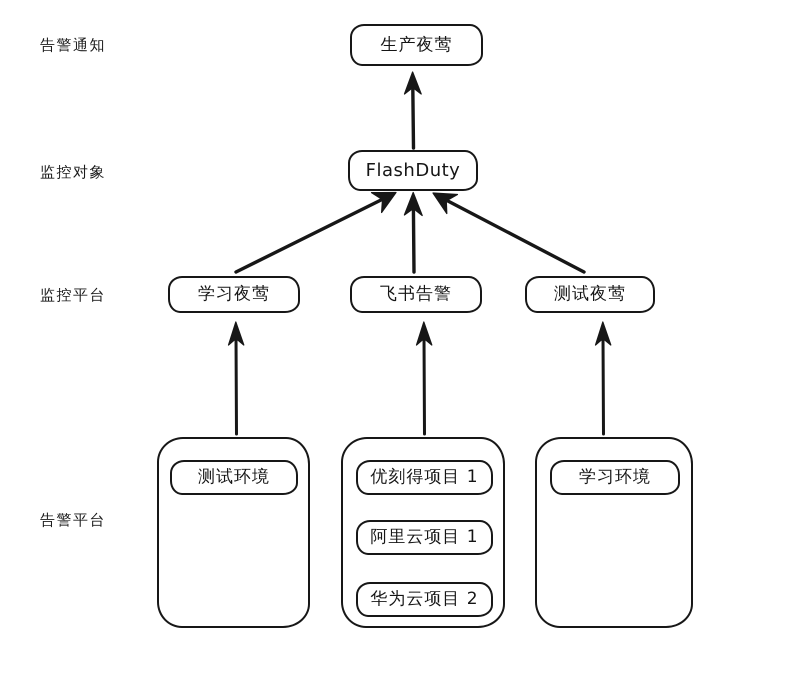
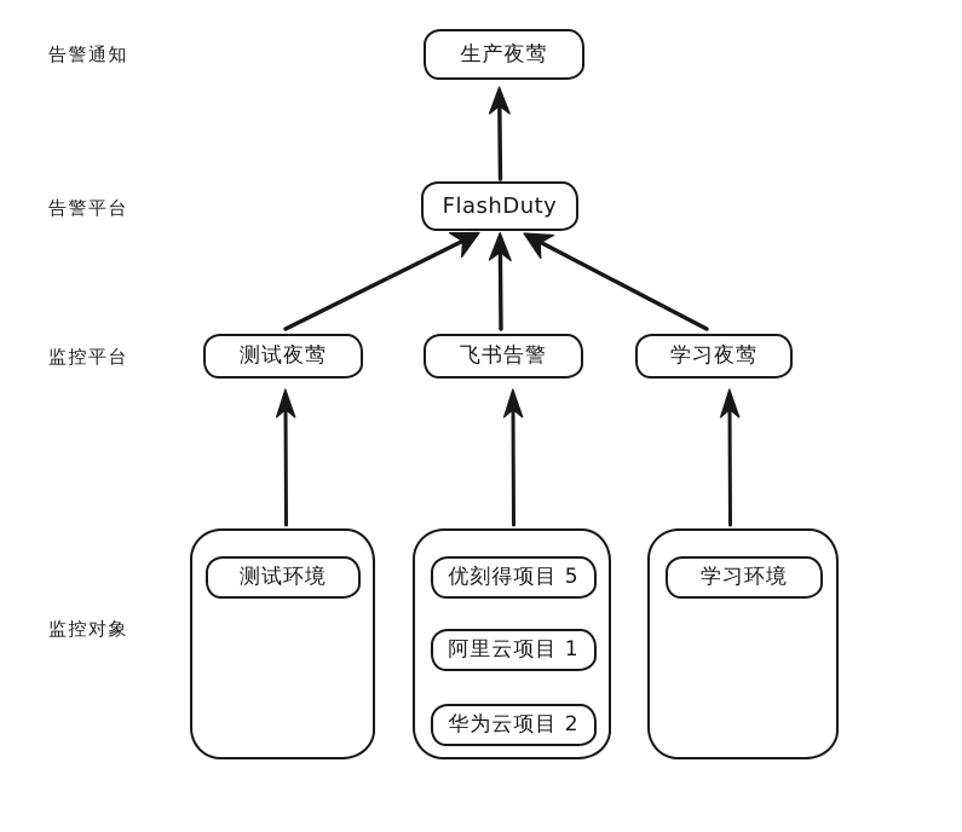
  告警通知
- 监控对象
+ 告警平台
  监控平台
- 告警平台
+ 监控对象
  生产夜莺
  FlashDuty
- 学习夜莺
+ 测试夜莺
  飞书告警
- 测试夜莺
+ 学习夜莺
  测试环境
- 优刻得项目 1
+ 优刻得项目 5
  阿里云项目 1
  华为云项目 2
  学习环境
